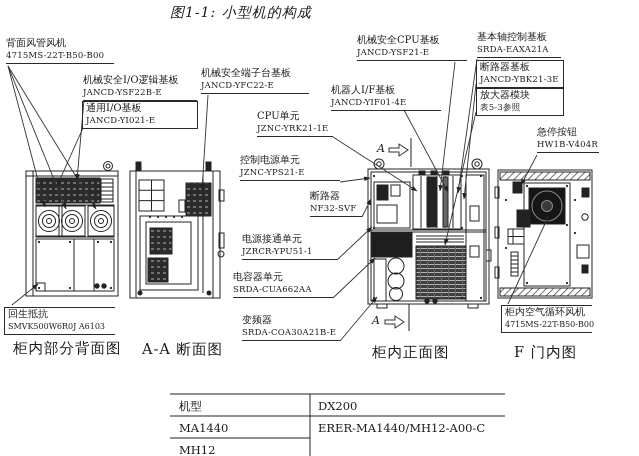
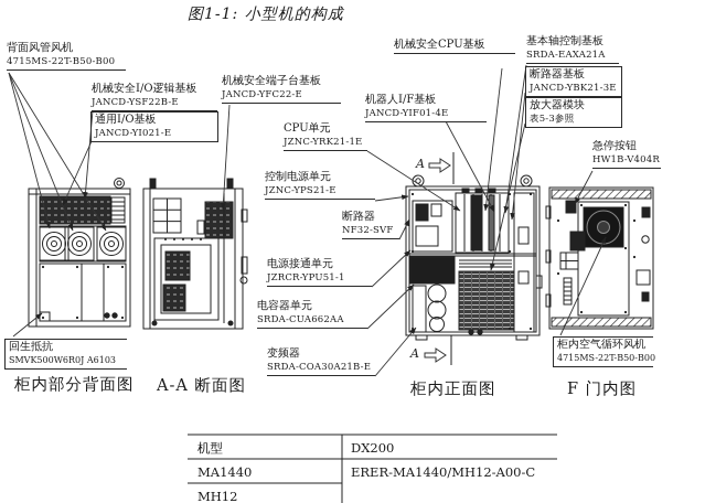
  图1-1: 小型机的构成
  背面风管风机
  4715MS-22T-B50-B00
  机械安全I/O逻辑基板
  JANCD-YSF22B-E
  通用I/O基板
  JANCD-YI021-E
  机械安全端子台基板
  JANCD-YFC22-E
  CPU单元
  JZNC-YRK21-1E
  控制电源单元
  JZNC-YPS21-E
  断路器
  NF32-SVF
  电源接通单元
  JZRCR-YPU51-1
  电容器单元
  SRDA-CUA662AA
  变频器
  SRDA-COA30A21B-E
  机械安全CPU基板
- JANCD-YSF21-E
  机器人I/F基板
  JANCD-YIF01-4E
  基本轴控制基板
  SRDA-EAXA21A
  断路器基板
  JANCD-YBK21-3E
  放大器模块
  表5-3参照
  急停按钮
  HW1B-V404R
  回生抵抗
  SMVK500W6R0J A6103
  柜内空气循环风机
  4715MS-22T-B50-B00
  A
  A
  柜内部分背面图
  A-A 断面图
  柜内正面图
  F 门内图
  机型
  DX200
  MA1440
  ERER-MA1440/MH12-A00-C
  MH12
